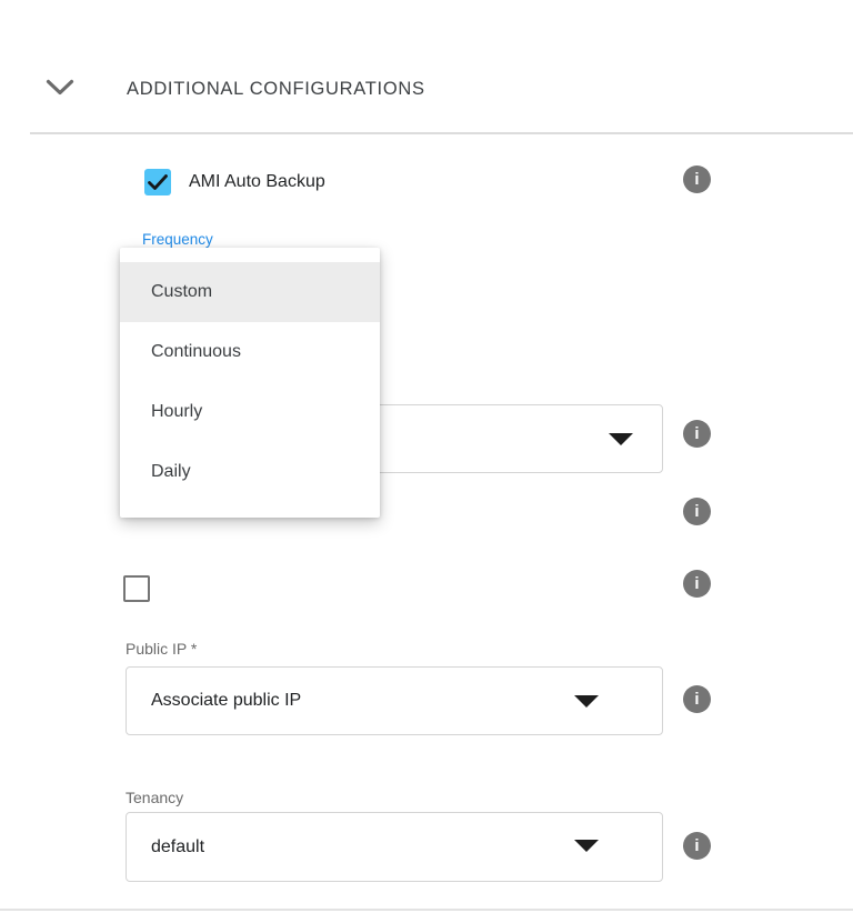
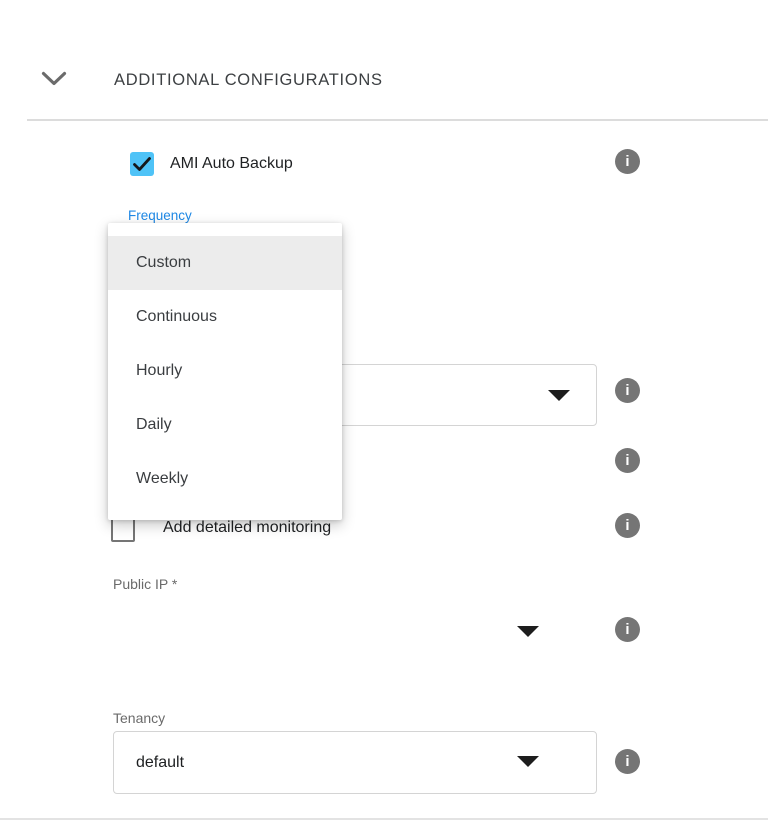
  ADDITIONAL CONFIGURATIONS
  AMI Auto Backup
  i
  Frequency
  i
  i
  Custom
  Continuous
  Hourly
  Daily
+ Weekly
+ Add detailed monitoring
  i
  Public IP *
- Associate public IP
  i
  Tenancy
  default
  i
